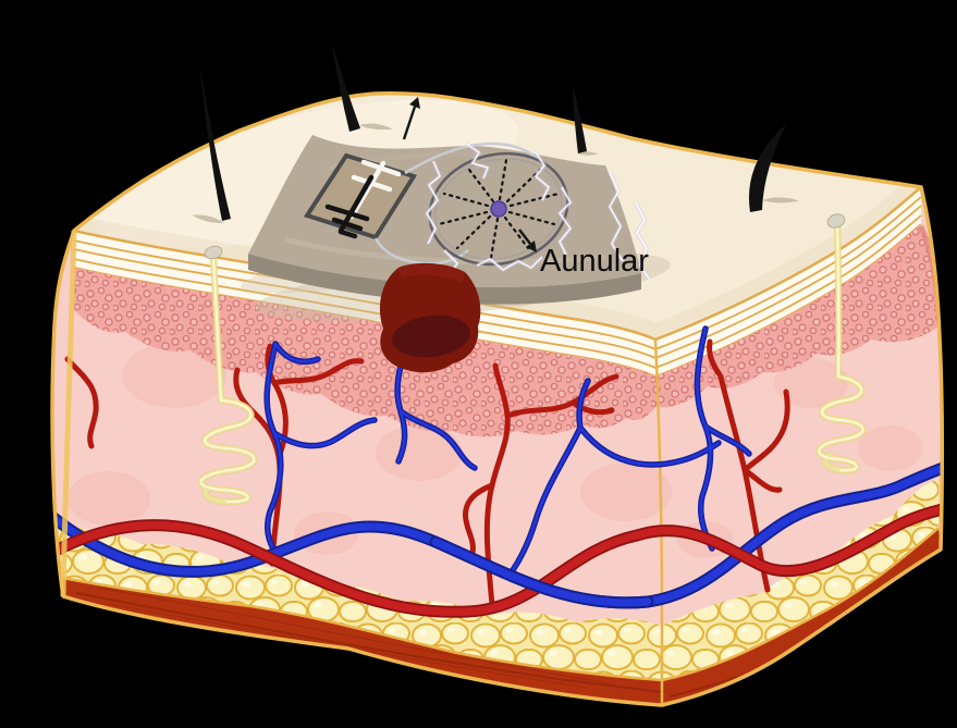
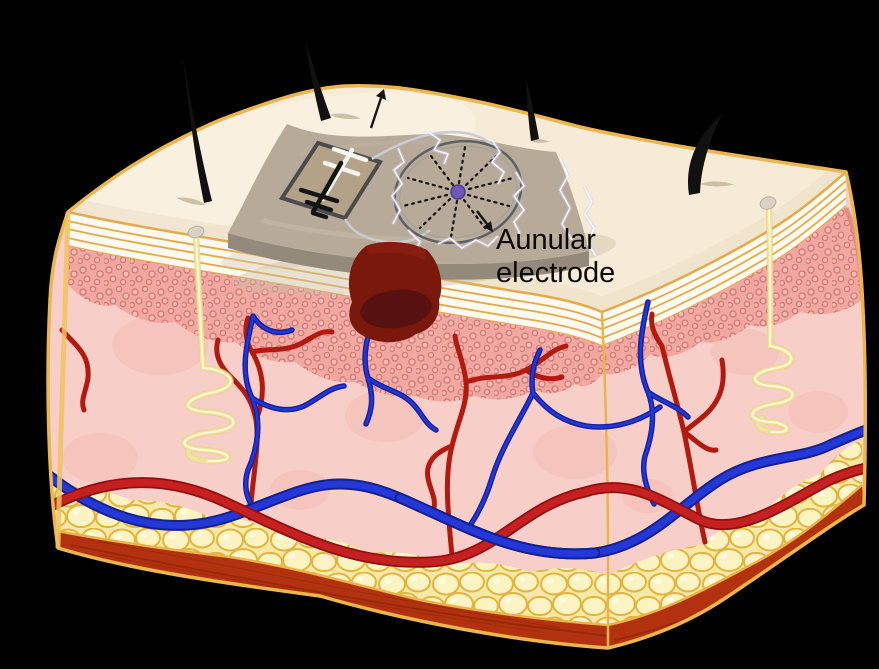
  Aunular
+ electrode
